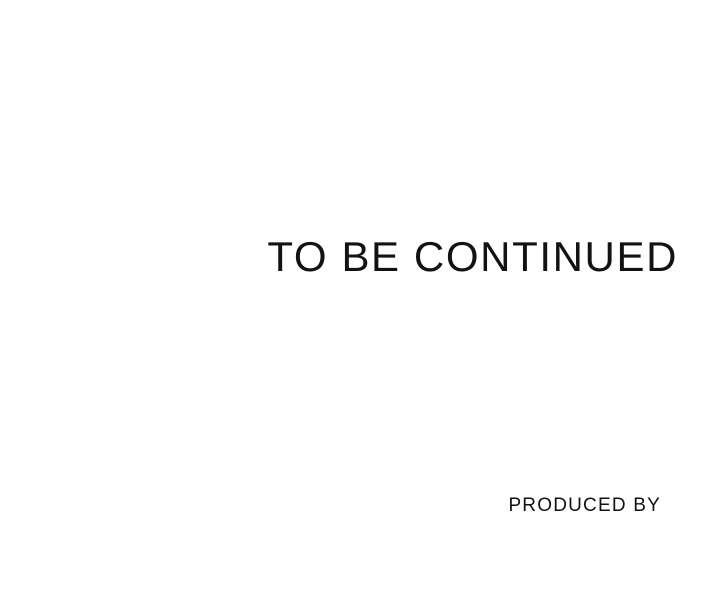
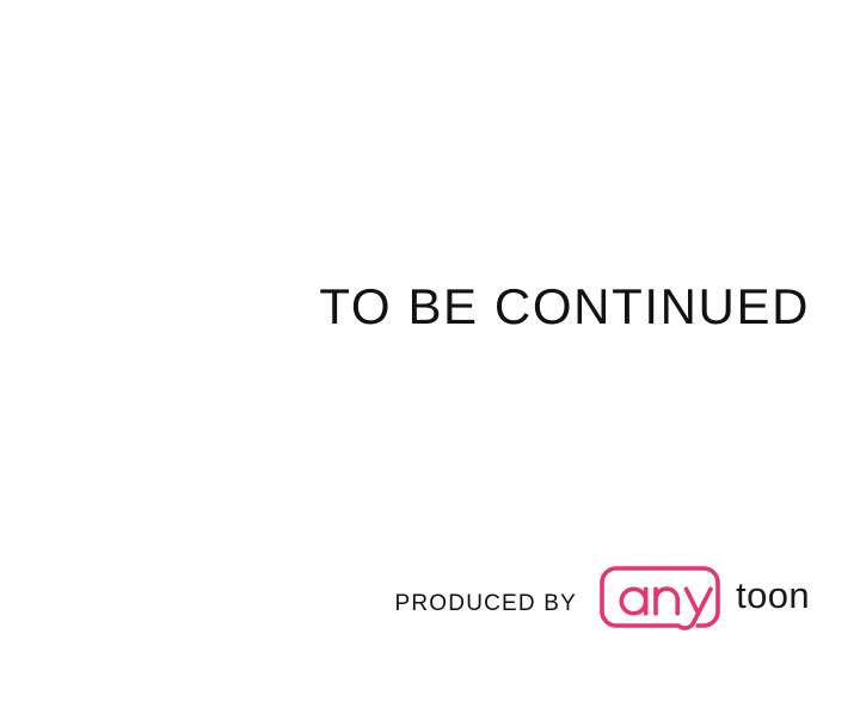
  TO BE CONTINUED
  PRODUCED BY
+ toon
